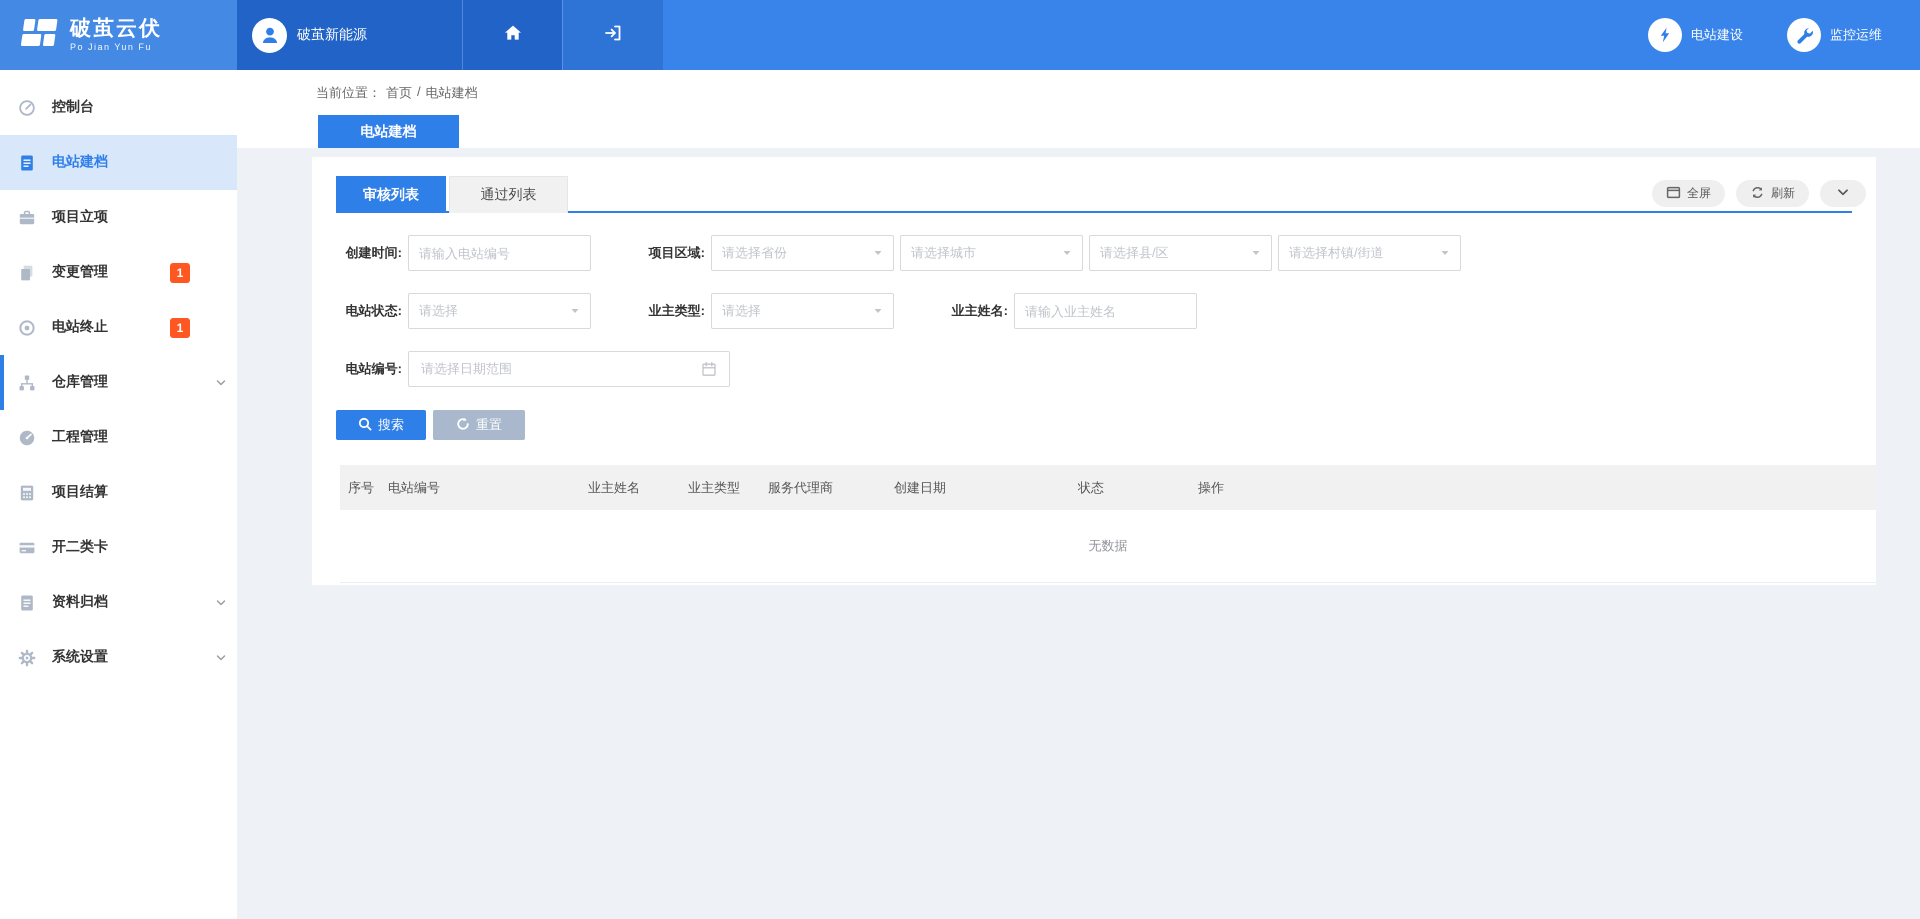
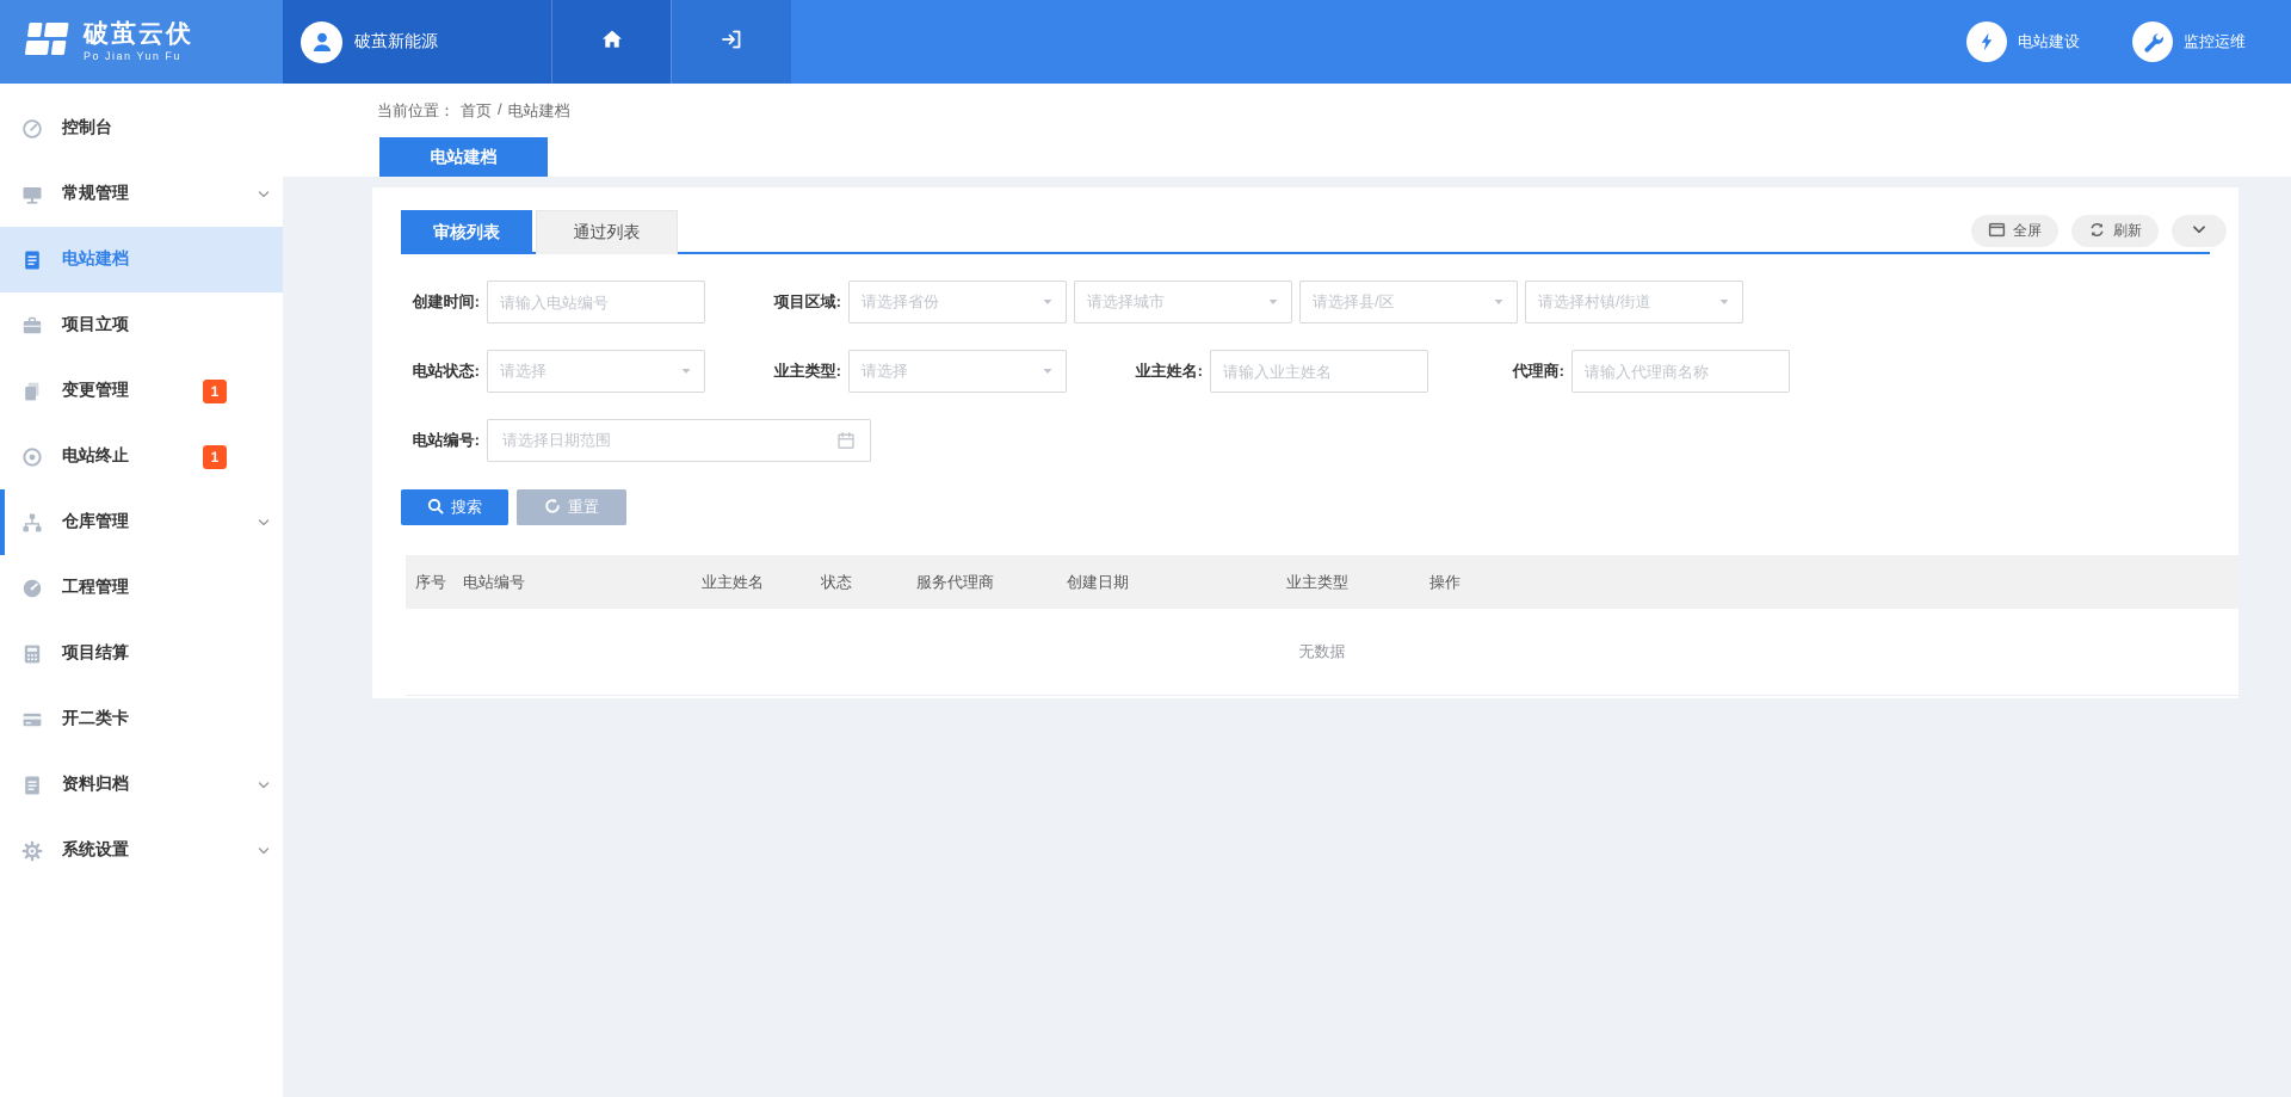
  破茧云伏
  Po Jian Yun Fu
  破茧新能源
  电站建设
  监控运维
  控制台
+ 常规管理
  电站建档
  项目立项
  变更管理
  1
  电站终止
  1
  仓库管理
  工程管理
  项目结算
  开二类卡
  资料归档
  系统设置
  当前位置：
  首页
  /
  电站建档
  电站建档
  审核列表
  通过列表
  全屏
  刷新
  创建时间:
  请输入电站编号
  项目区域:
  请选择省份
  请选择城市
  请选择县/区
  请选择村镇/街道
  电站状态:
  请选择
  业主类型:
  请选择
  业主姓名:
  请输入业主姓名
+ 代理商:
+ 请输入代理商名称
  电站编号:
  请选择日期范围
  搜索
  重置
  序号
  电站编号
  业主姓名
- 业主类型
+ 状态
  服务代理商
  创建日期
- 状态
+ 业主类型
  操作
  无数据
